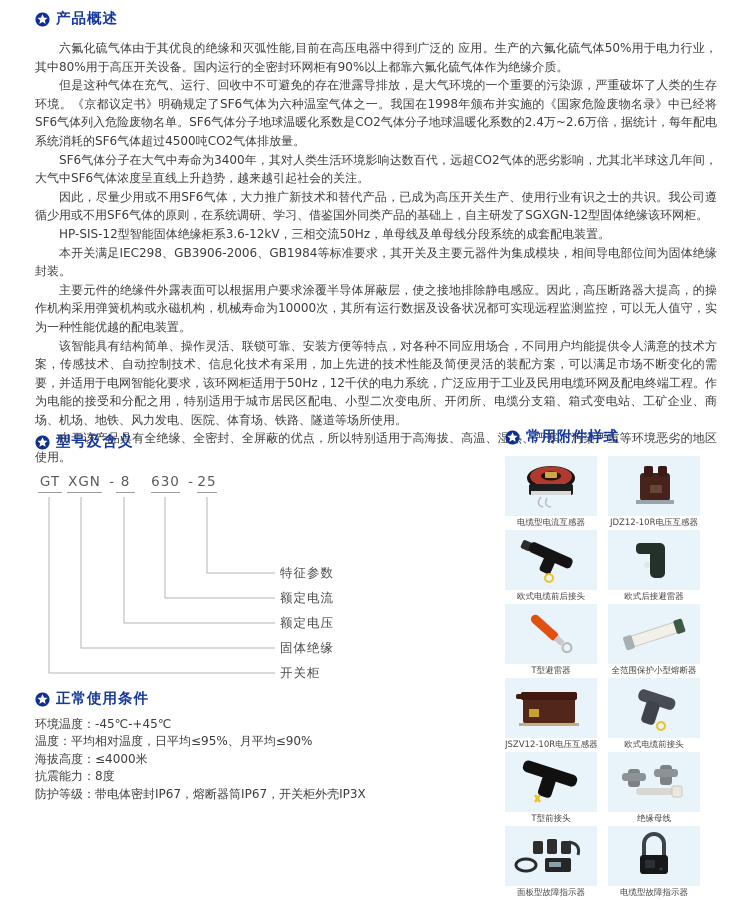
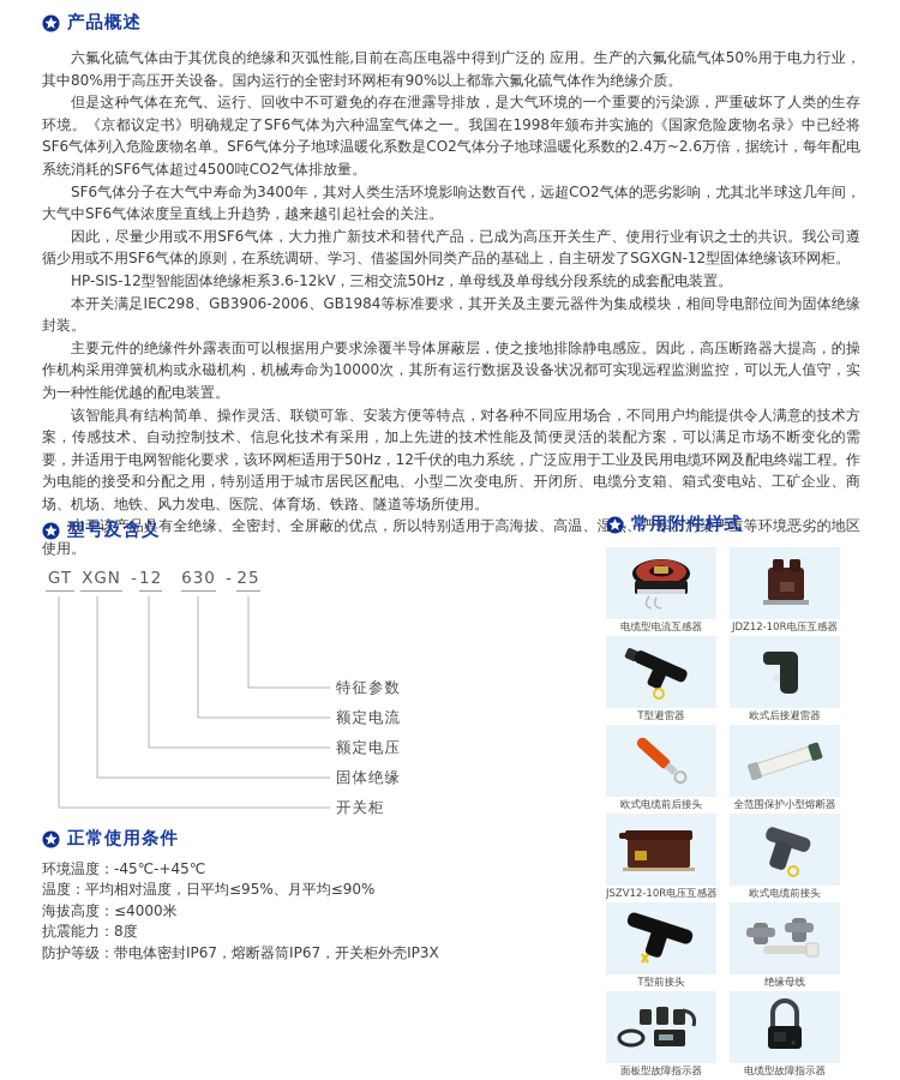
  产品概述
  六氟化硫气体由于其优良的绝缘和灭弧性能,目前在高压电器中得到广泛的 应用。生产的六氟化硫气体50%用于电力行业，其中80%用于高压开关设备。国内运行的全密封环网柜有90%以上都靠六氟化硫气体作为绝缘介质。
  但是这种气体在充气、运行、回收中不可避免的存在泄露导排放，是大气环境的一个重要的污染源，严重破坏了人类的生存环境。《京都议定书》明确规定了SF6气体为六种温室气体之一。我国在1998年颁布并实施的《国家危险废物名录》中已经将SF6气体列入危险废物名单。SF6气体分子地球温暖化系数是CO2气体分子地球温暖化系数的2.4万~2.6万倍，据统计，每年配电系统消耗的SF6气体超过4500吨CO2气体排放量。
  SF6气体分子在大气中寿命为3400年，其对人类生活环境影响达数百代，远超CO2气体的恶劣影响，尤其北半球这几年间，大气中SF6气体浓度呈直线上升趋势，越来越引起社会的关注。
  因此，尽量少用或不用SF6气体，大力推广新技术和替代产品，已成为高压开关生产、使用行业有识之士的共识。我公司遵循少用或不用SF6气体的原则，在系统调研、学习、借鉴国外同类产品的基础上，自主研发了SGXGN-12型固体绝缘该环网柜。
  HP-SIS-12型智能固体绝缘柜系3.6-12kV，三相交流50Hz，单母线及单母线分段系统的成套配电装置。
  本开关满足IEC298、GB3906-2006、GB1984等标准要求，其开关及主要元器件为集成模块，相间导电部位间为固体绝缘封装。
  主要元件的绝缘件外露表面可以根据用户要求涂覆半导体屏蔽层，使之接地排除静电感应。因此，高压断路器大提高，的操作机构采用弹簧机构或永磁机构，机械寿命为10000次，其所有运行数据及设备状况都可实现远程监测监控，可以无人值守，实为一种性能优越的配电装置。
  该智能具有结构简单、操作灵活、联锁可靠、安装方便等特点，对各种不同应用场合，不同用户均能提供令人满意的技术方案，传感技术、自动控制技术、信息化技术有采用，加上先进的技术性能及简便灵活的装配方案，可以满足市场不断变化的需要，并适用于电网智能化要求，该环网柜适用于50Hz，12千伏的电力系统，广泛应用于工业及民用电缆环网及配电终端工程。作为电能的接受和分配之用，特别适用于城市居民区配电、小型二次变电所、开闭所、电缆分支箱、箱式变电站、工矿企业、商场、机场、地铁、风力发电、医院、体育场、铁路、隧道等场所使用。
  由于该产品具有全绝缘、全密封、全屏蔽的优点，所以特别适用于高海拔、高温、湿、严寒、污染严重等环境恶劣的地区使用。
  型号及含义
  GT
  XGN
  -
- 8
+ 12
  630
  -
  25
  特征参数
  额定电流
  额定电压
  固体绝缘
  开关柜
  正常使用条件
  环境温度：-45℃-+45℃
  温度：平均相对温度，日平均≤95%、月平均≤90%
  海拔高度：≤4000米
  抗震能力：8度
  防护等级：带电体密封IP67，熔断器筒IP67，开关柜外壳IP3X
  常用附件样式
  电缆型电流互感器
  JDZ12-10R电压互感器
- 欧式电缆前后接头
+ T型避雷器
  欧式后接避雷器
- T型避雷器
+ 欧式电缆前后接头
  全范围保护小型熔断器
  JSZV12-10R电压互感器
  欧式电缆前接头
  T型前接头
  绝缘母线
  面板型故障指示器
  电缆型故障指示器
